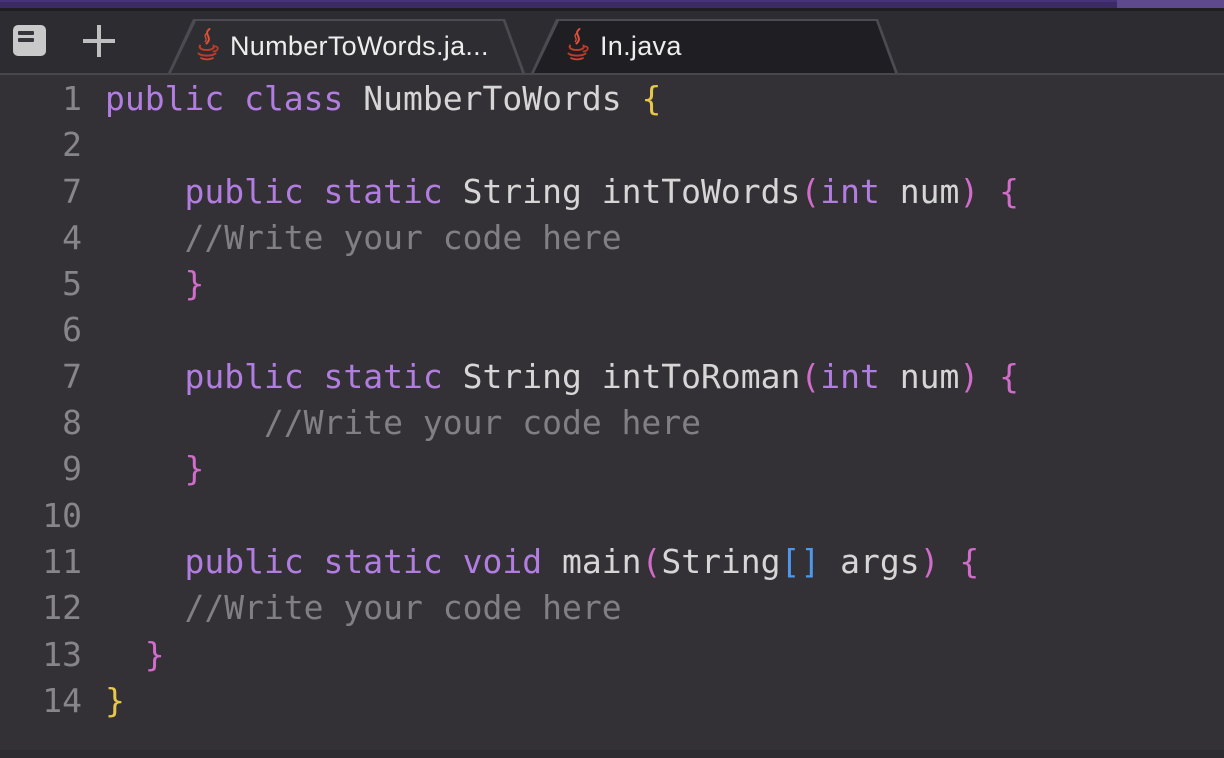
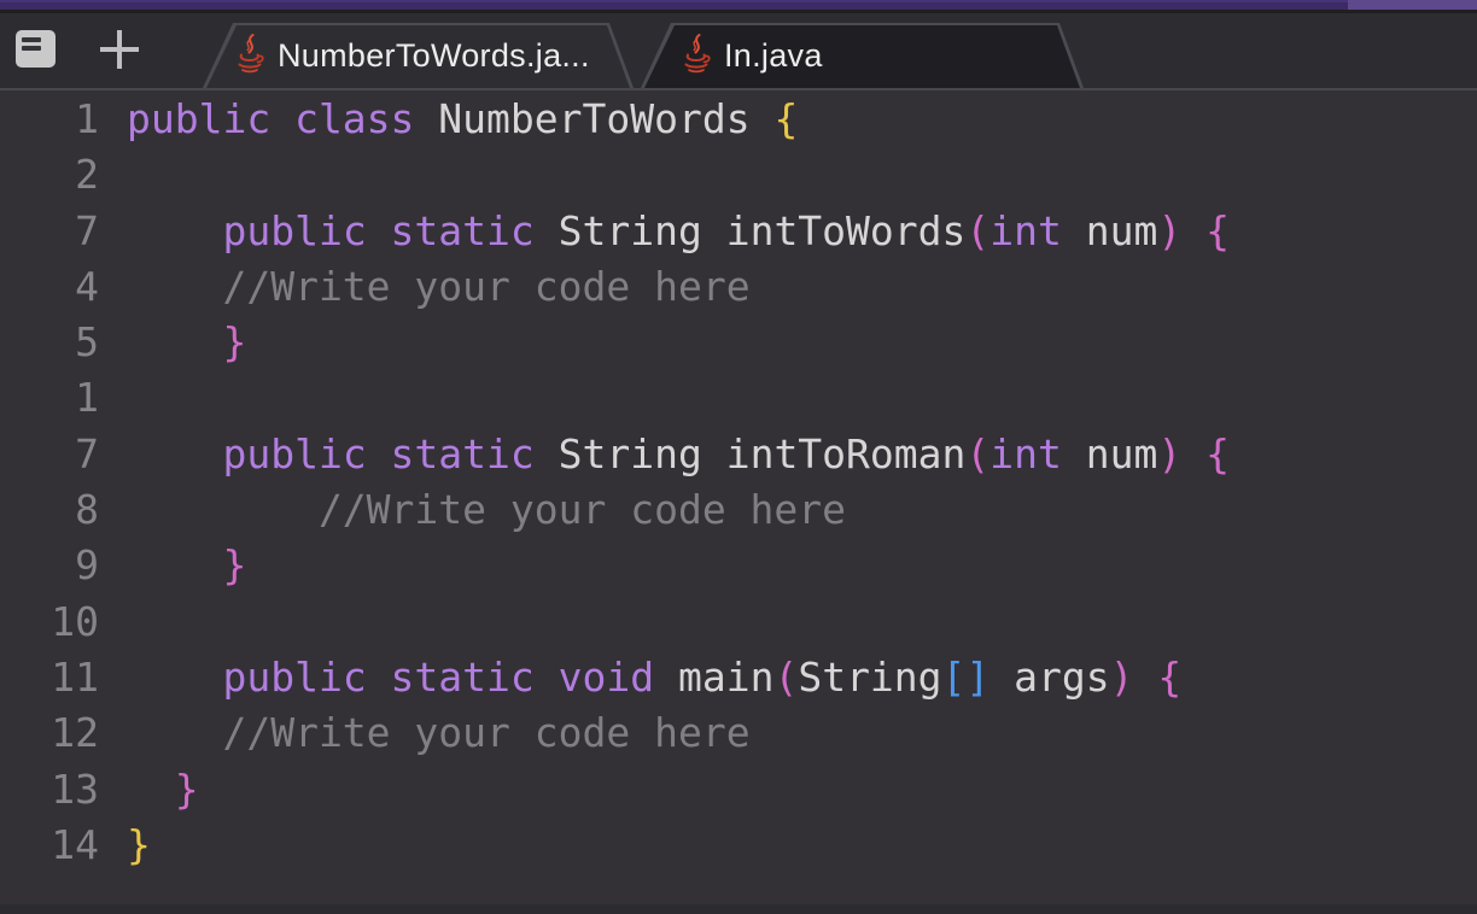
  NumberToWords.ja...
  In.java
  1 public class NumberToWords {
  2
  7 public static String intToWords(int num) {
  4 //Write your code here
  5 }
- 6
+ 1
  7 public static String intToRoman(int num) {
  8 //Write your code here
  9 }
  10
  11 public static void main(String[] args) {
  12 //Write your code here
  13 }
  14 }
